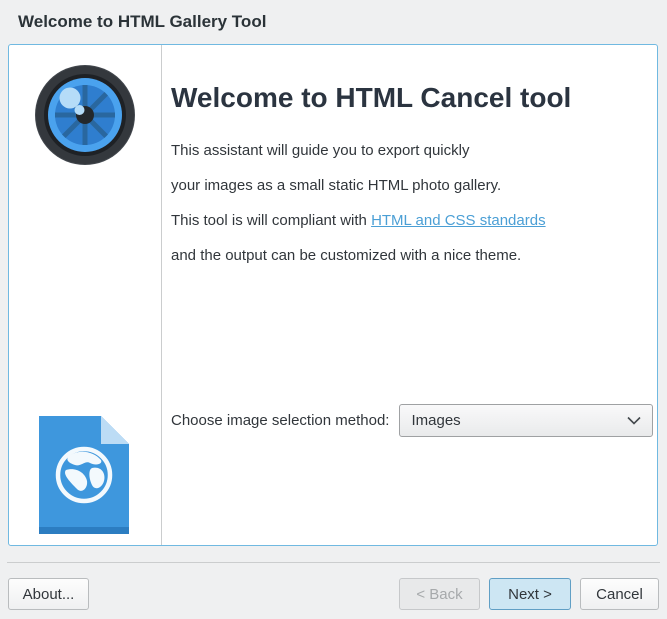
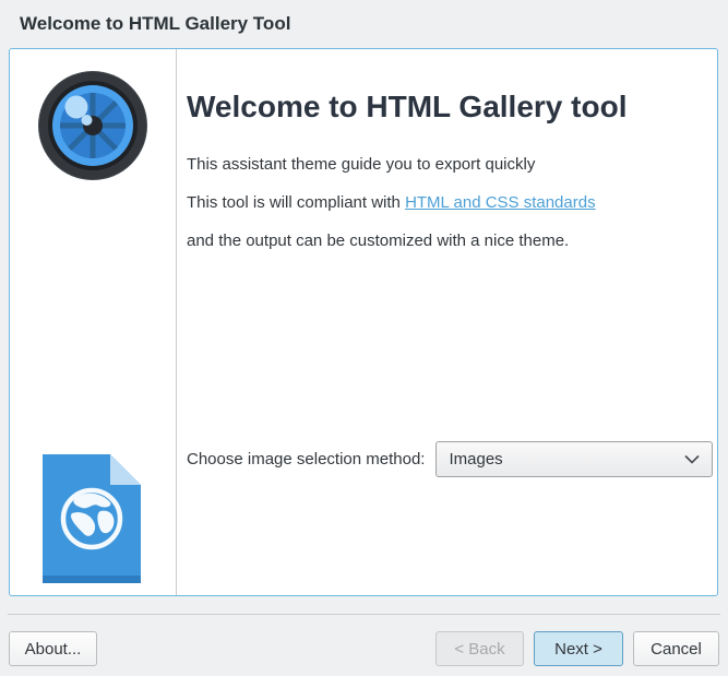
  Welcome to HTML Gallery Tool
- Welcome to HTML Cancel tool
+ Welcome to HTML Gallery tool
- This assistant will guide you to export quickly
+ This assistant theme guide you to export quickly
- your images as a small static HTML photo gallery.
  This tool is will compliant with HTML and CSS standards
  and the output can be customized with a nice theme.
  Choose image selection method:
  Images
  About...
  < Back
  Next >
  Cancel
